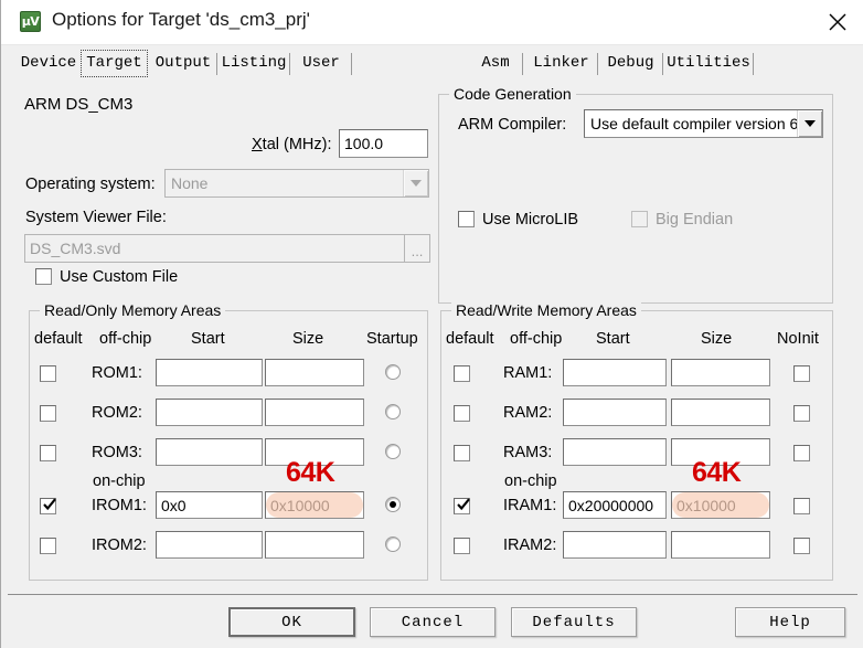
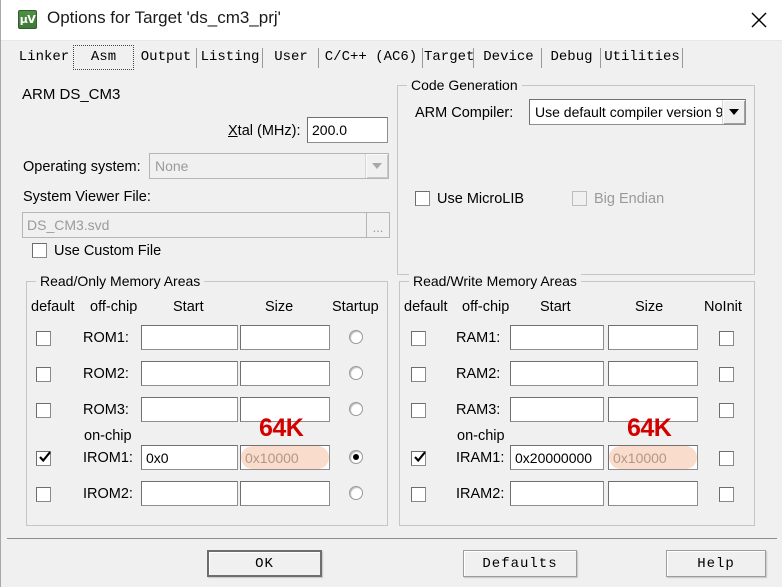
  µV
  Options for Target 'ds_cm3_prj'
- Device
+ Linker
- Target
+ Asm
  Output
  Listing
  User
+ C/C++ (AC6)
- Asm
+ Target
- Linker
+ Device
  Debug
  Utilities
  ARM DS_CM3
  Xtal (MHz):
- 100.0
+ 200.0
  Operating system:
  None
  System Viewer File:
  DS_CM3.svd
  ...
  Use Custom File
  Code Generation
  ARM Compiler:
- Use default compiler version 6
+ Use default compiler version 9
  Use MicroLIB
  Big Endian
  Read/Only Memory Areas
  default
  off-chip
  Start
  Size
  Startup
  ROM1:
  ROM2:
  ROM3:
  on-chip
  IROM1:
  0x0
  0x10000
  64K
  IROM2:
  Read/Write Memory Areas
  default
  off-chip
  Start
  Size
  NoInit
  RAM1:
  RAM2:
  RAM3:
  on-chip
  IRAM1:
  0x20000000
  0x10000
  64K
  IRAM2:
  OK
- Cancel
  Defaults
  Help
